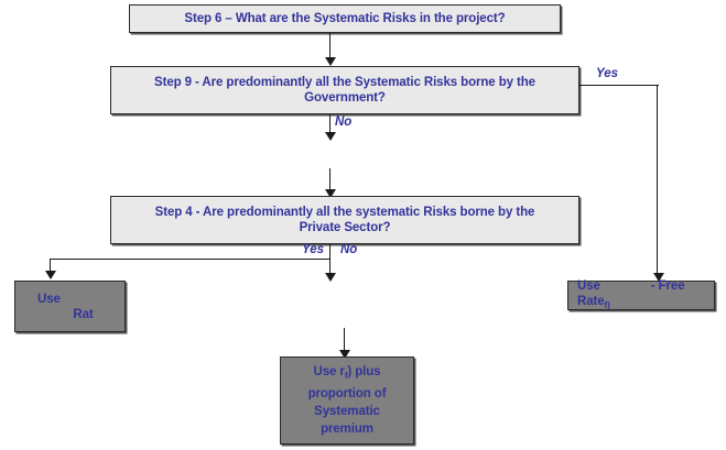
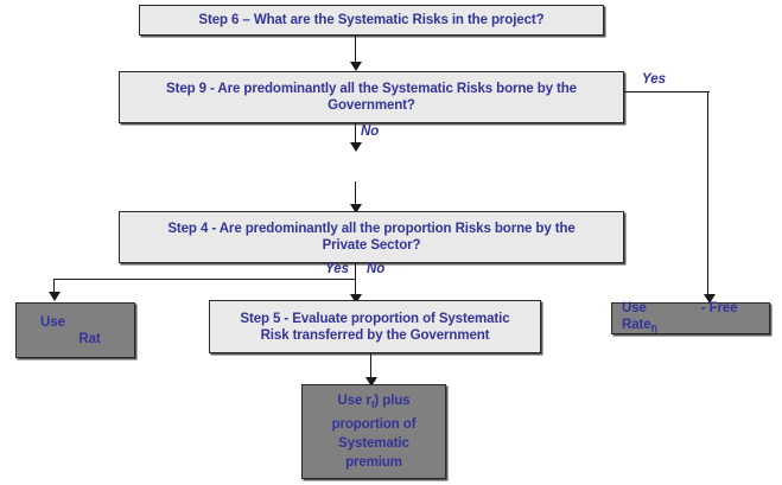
  Step 6 – What are the Systematic Risks in the project?
  Step 9 - Are predominantly all the Systematic Risks borne by the
  Government?
  Yes
  No
- Step 4 - Are predominantly all the systematic Risks borne by the
+ Step 4 - Are predominantly all the proportion Risks borne by the
  Private Sector?
  Yes
  No
  Use
  Rat
+ Step 5 - Evaluate proportion of Systematic
+ Risk transferred by the Government
  Use - Free Ratef)
  Use rf) plus
  proportion of
  Systematic
  premium
